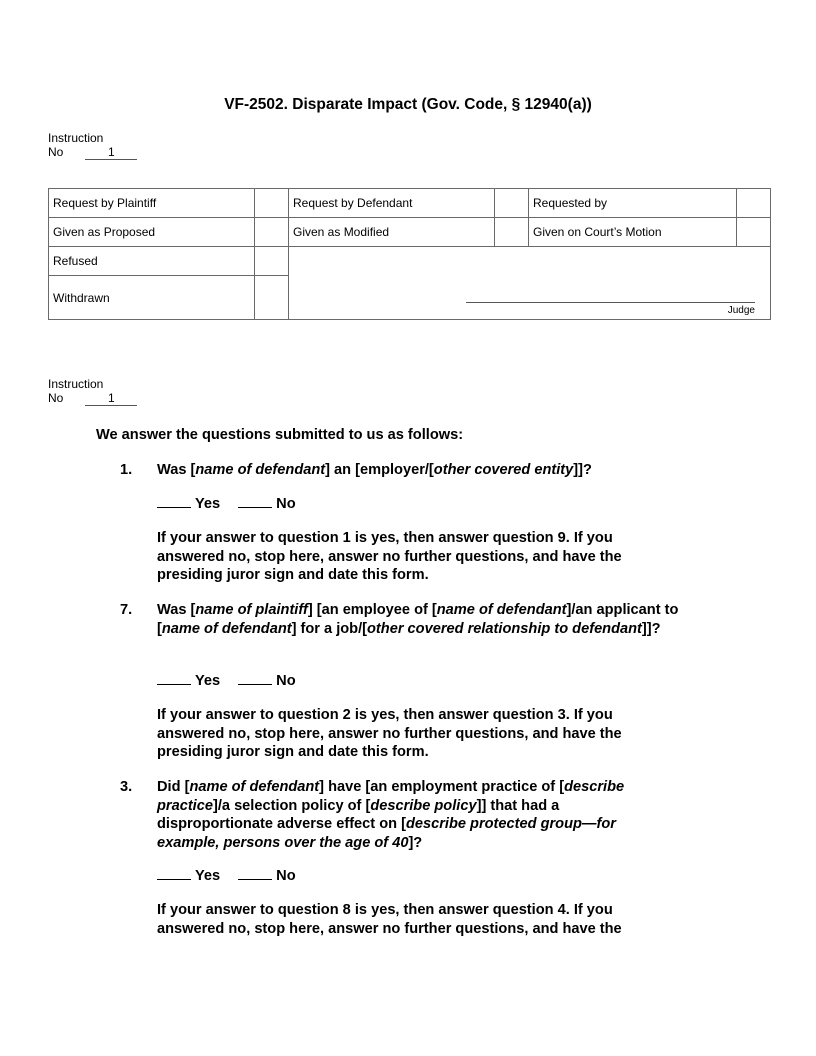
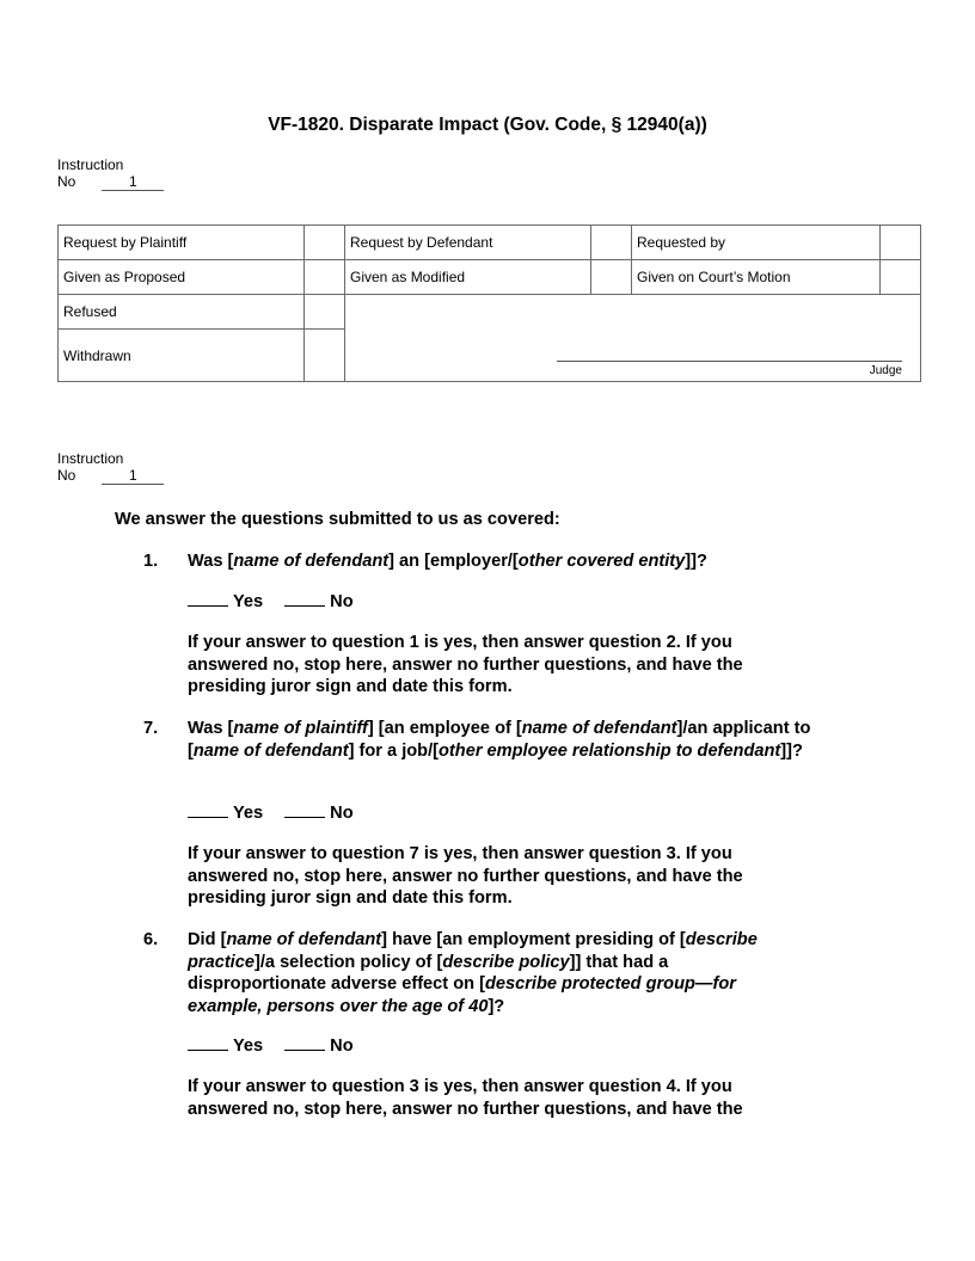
- VF-2502. Disparate Impact (Gov. Code, § 12940(a))
+ VF-1820. Disparate Impact (Gov. Code, § 12940(a))
  Instruction
  No 1
  Request by Plaintiff		Request by Defendant		Requested by
  Given as Proposed		Given as Modified		Given on Court’s Motion
  Refused		Judge
  Withdrawn
  Instruction
  No 1
- We answer the questions submitted to us as follows:
+ We answer the questions submitted to us as covered:
  1.
  Was [name of defendant] an [employer/[other covered entity]]?
  Yes No
- If your answer to question 1 is yes, then answer question 9. If you answered no, stop here, answer no further questions, and have the presiding juror sign and date this form.
+ If your answer to question 1 is yes, then answer question 2. If you answered no, stop here, answer no further questions, and have the presiding juror sign and date this form.
  7.
- Was [name of plaintiff] [an employee of [name of defendant]/an applicant to [name of defendant] for a job/[other covered relationship to defendant]]?
+ Was [name of plaintiff] [an employee of [name of defendant]/an applicant to [name of defendant] for a job/[other employee relationship to defendant]]?
  Yes No
- If your answer to question 2 is yes, then answer question 3. If you answered no, stop here, answer no further questions, and have the presiding juror sign and date this form.
+ If your answer to question 7 is yes, then answer question 3. If you answered no, stop here, answer no further questions, and have the presiding juror sign and date this form.
- 3.
+ 6.
- Did [name of defendant] have [an employment practice of [describe practice]/a selection policy of [describe policy]] that had a disproportionate adverse effect on [describe protected group—for example, persons over the age of 40]?
+ Did [name of defendant] have [an employment presiding of [describe practice]/a selection policy of [describe policy]] that had a disproportionate adverse effect on [describe protected group—for example, persons over the age of 40]?
  Yes No
- If your answer to question 8 is yes, then answer question 4. If you answered no, stop here, answer no further questions, and have the
+ If your answer to question 3 is yes, then answer question 4. If you answered no, stop here, answer no further questions, and have the
